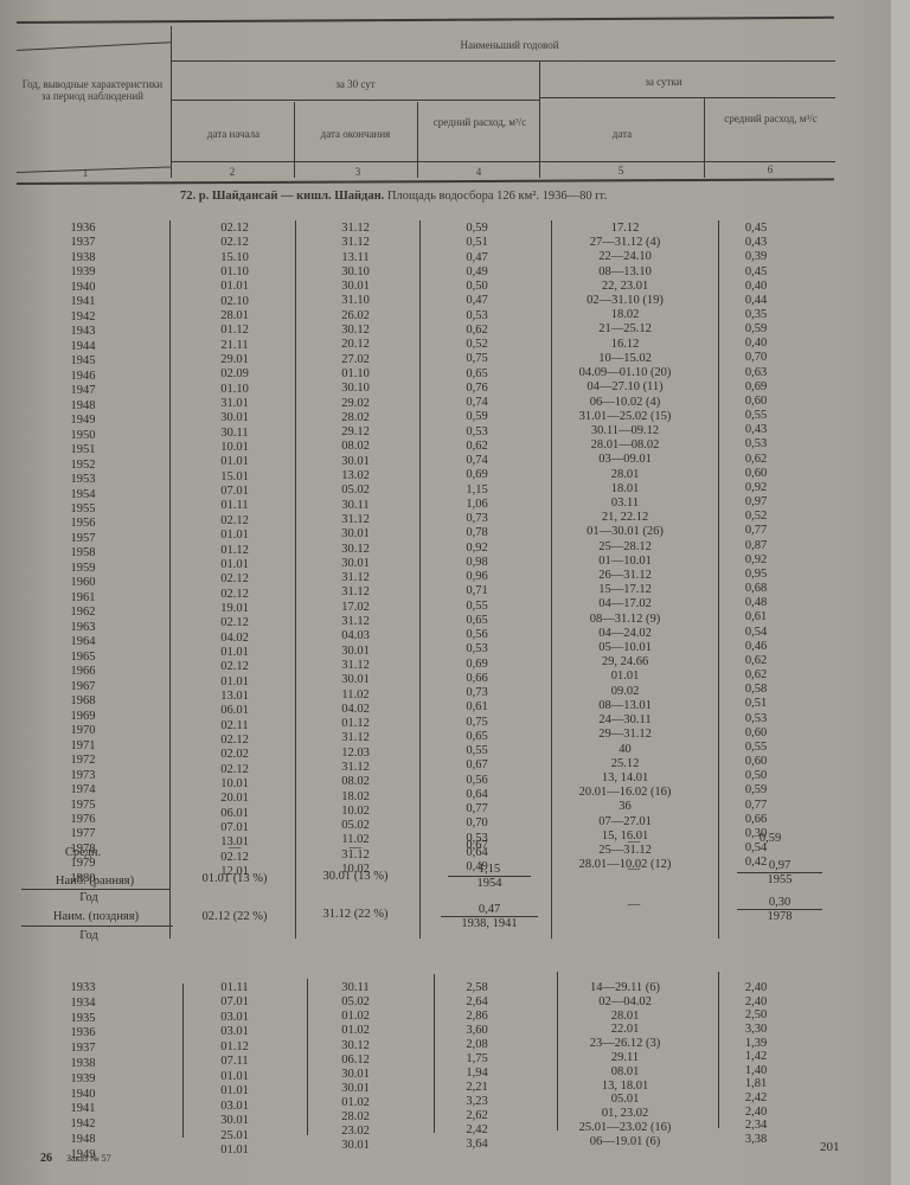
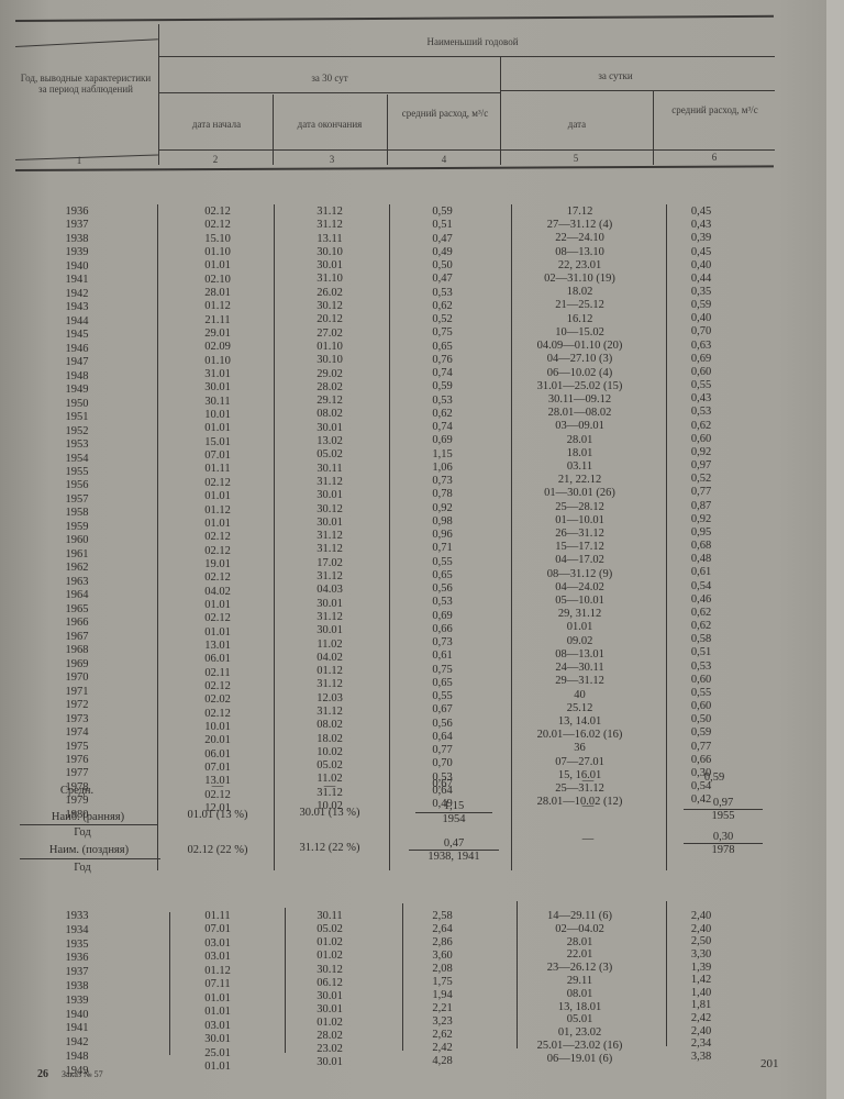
  Год, выводные характеристики за период наблюдений
  Наименьший годовой
  за 30 сут
  за сутки
  дата начала
  дата окончания
  средний расход, м³/с
  дата
  средний расход, м³/с
  1
  2
  3
  4
  5
  6
- 72. р. Шайдансай — кишл. Шайдан. Площадь водосбора 126 км². 1936—80 гг.
  1936
  02.12
  31.12
  0,59
  17.12
  0,45
  1937
  02.12
  31.12
  0,51
  27—31.12 (4)
  0,43
  1938
  15.10
  13.11
  0,47
  22—24.10
  0,39
  1939
  01.10
  30.10
  0,49
  08—13.10
  0,45
  1940
  01.01
  30.01
  0,50
  22, 23.01
  0,40
  1941
  02.10
  31.10
  0,47
  02—31.10 (19)
  0,44
  1942
  28.01
  26.02
  0,53
  18.02
  0,35
  1943
  01.12
  30.12
  0,62
  21—25.12
  0,59
  1944
  21.11
  20.12
  0,52
  16.12
  0,40
  1945
  29.01
  27.02
  0,75
  10—15.02
  0,70
  1946
  02.09
  01.10
  0,65
  04.09—01.10 (20)
  0,63
  1947
  01.10
  30.10
  0,76
- 04—27.10 (11)
+ 04—27.10 (3)
  0,69
  1948
  31.01
  29.02
  0,74
  06—10.02 (4)
  0,60
  1949
  30.01
  28.02
  0,59
  31.01—25.02 (15)
  0,55
  1950
  30.11
  29.12
  0,53
  30.11—09.12
  0,43
  1951
  10.01
  08.02
  0,62
  28.01—08.02
  0,53
  1952
  01.01
  30.01
  0,74
  03—09.01
  0,62
  1953
  15.01
  13.02
  0,69
  28.01
  0,60
  1954
  07.01
  05.02
  1,15
  18.01
  0,92
  1955
  01.11
  30.11
  1,06
  03.11
  0,97
  1956
  02.12
  31.12
  0,73
  21, 22.12
  0,52
  1957
  01.01
  30.01
  0,78
  01—30.01 (26)
  0,77
  1958
  01.12
  30.12
  0,92
  25—28.12
  0,87
  1959
  01.01
  30.01
  0,98
  01—10.01
  0,92
  1960
  02.12
  31.12
  0,96
  26—31.12
  0,95
  1961
  02.12
  31.12
  0,71
  15—17.12
  0,68
  1962
  19.01
  17.02
  0,55
  04—17.02
  0,48
  1963
  02.12
  31.12
  0,65
  08—31.12 (9)
  0,61
  1964
  04.02
  04.03
  0,56
  04—24.02
  0,54
  1965
  01.01
  30.01
  0,53
  05—10.01
  0,46
  1966
  02.12
  31.12
  0,69
- 29, 24.66
+ 29, 31.12
  0,62
  1967
  01.01
  30.01
  0,66
  01.01
  0,62
  1968
  13.01
  11.02
  0,73
  09.02
  0,58
  1969
  06.01
  04.02
  0,61
  08—13.01
  0,51
  1970
  02.11
  01.12
  0,75
  24—30.11
  0,53
  1971
  02.12
  31.12
  0,65
  29—31.12
  0,60
  1972
  02.02
  12.03
  0,55
  40
  0,55
  1973
  02.12
  31.12
  0,67
  25.12
  0,60
  1974
  10.01
  08.02
  0,56
  13, 14.01
  0,50
  1975
  20.01
  18.02
  0,64
  20.01—16.02 (16)
  0,59
  1976
  06.01
  10.02
  0,77
  36
  0,77
  1977
  07.01
  05.02
  0,70
  07—27.01
  0,66
  1978
  13.01
  11.02
  0,53
  15, 16.01
  0,30
  1979
  02.12
  31.12
  0,64
  25—31.12
  0,54
  1980
  12.01
  10.02
  0,49
  28.01—10.02 (12)
  0,42
  Средн.
  —
  —
  0,67
  —
  0,59
  Наиб. (ранняя)
  Год
  01.01 (13 %)
  30.01 (13 %)
  1,15
  1954
  —
  0,97
  1955
  Наим. (поздняя)
  Год
  02.12 (22 %)
  31.12 (22 %)
  0,47
  1938, 1941
  —
  0,30
  1978
  1933
  01.11
  30.11
  2,58
  14—29.11 (6)
  2,40
  1934
  07.01
  05.02
  2,64
  02—04.02
  2,40
  1935
  03.01
  01.02
  2,86
  28.01
  2,50
  1936
  03.01
  01.02
  3,60
  22.01
  3,30
  1937
  01.12
  30.12
  2,08
  23—26.12 (3)
  1,39
  1938
  07.11
  06.12
  1,75
  29.11
  1,42
  1939
  01.01
  30.01
  1,94
  08.01
  1,40
  1940
  01.01
  30.01
  2,21
  13, 18.01
  1,81
  1941
  03.01
  01.02
  3,23
  05.01
  2,42
  1942
  30.01
  28.02
  2,62
  01, 23.02
  2,40
  1948
  25.01
  23.02
  2,42
  25.01—23.02 (16)
  2,34
  1949
  01.01
  30.01
- 3,64
+ 4,28
  06—19.01 (6)
  3,38
  26
  Заказ № 57
  201
